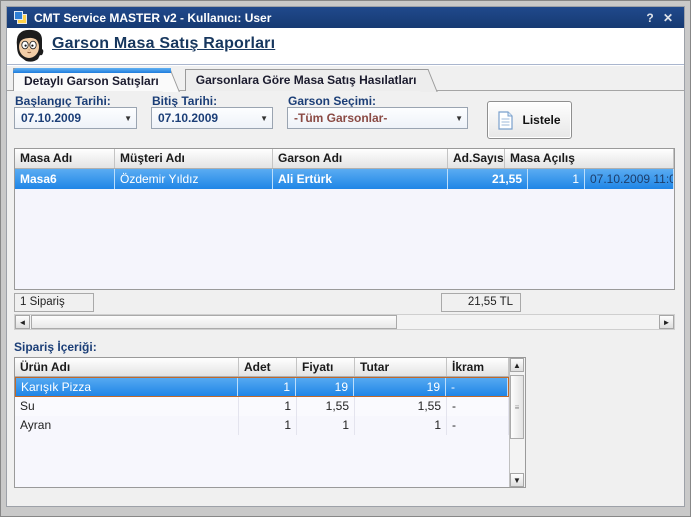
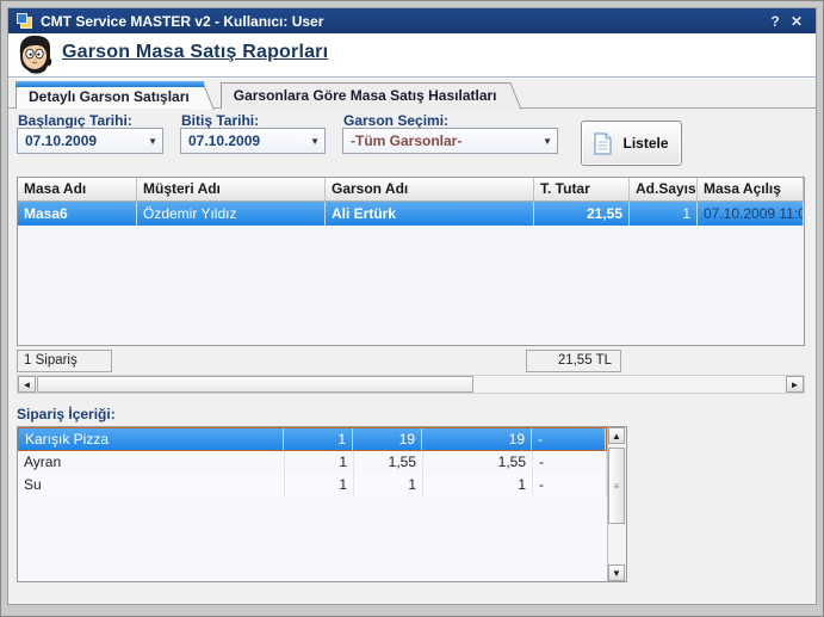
  CMT Service MASTER v2 - Kullanıcı: User
  ?
  ✕
  Garson Masa Satış Raporları
  Detaylı Garson Satışları
  Garsonlara Göre Masa Satış Hasılatları
  Başlangıç Tarihi:
  Bitiş Tarihi:
  Garson Seçimi:
  07.10.2009
  ▼
  07.10.2009
  ▼
  -Tüm Garsonlar-
  ▼
  Listele
  Masa Adı
  Müşteri Adı
  Garson Adı
+ T. Tutar
  Ad.Sayıs
  Masa Açılış
  Masa6
  Özdemir Yıldız
  Ali Ertürk
  21,55
  1
  07.10.2009 11:0
  1 Sipariş
  21,55 TL
  ◄
  ►
  Sipariş İçeriği:
- Ürün Adı
- Adet
- Fiyatı
- Tutar
- İkram
  Karışık Pizza
  1
  19
  19
  -
- Su
+ Ayran
  1
  1,55
  1,55
  -
- Ayran
+ Su
  1
  1
  1
  -
  ▲
  ≡
  ▼
